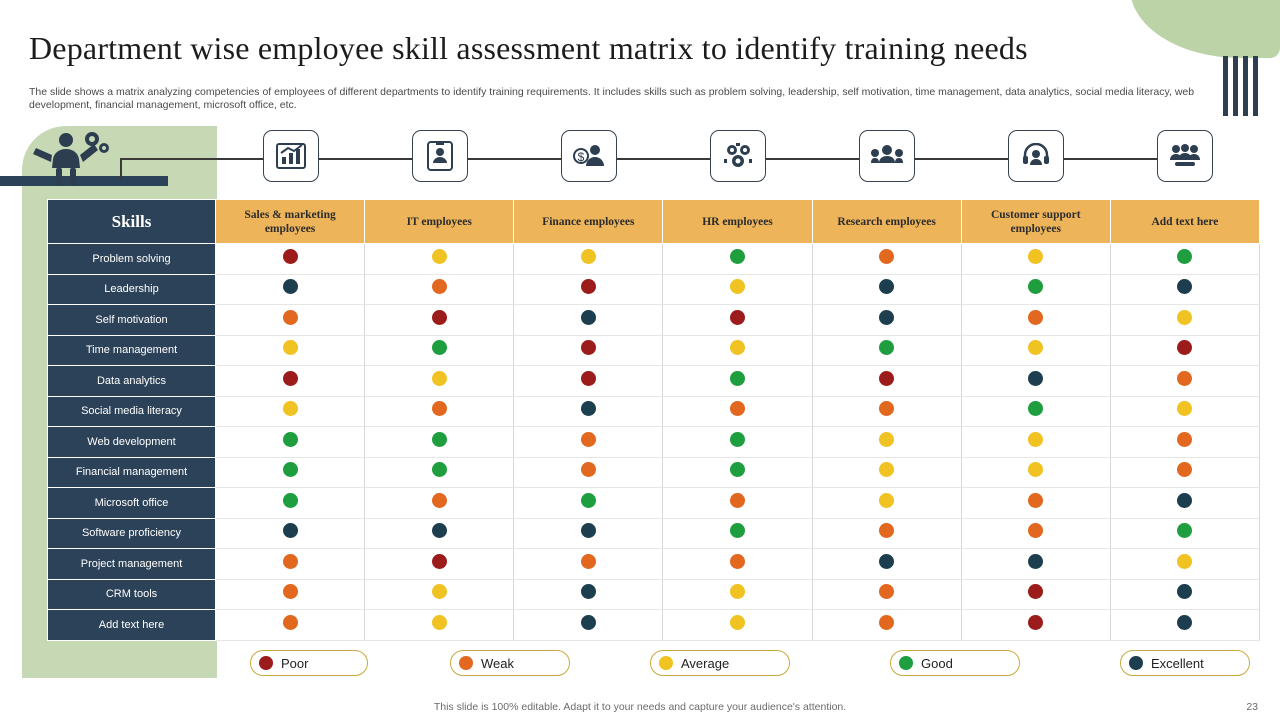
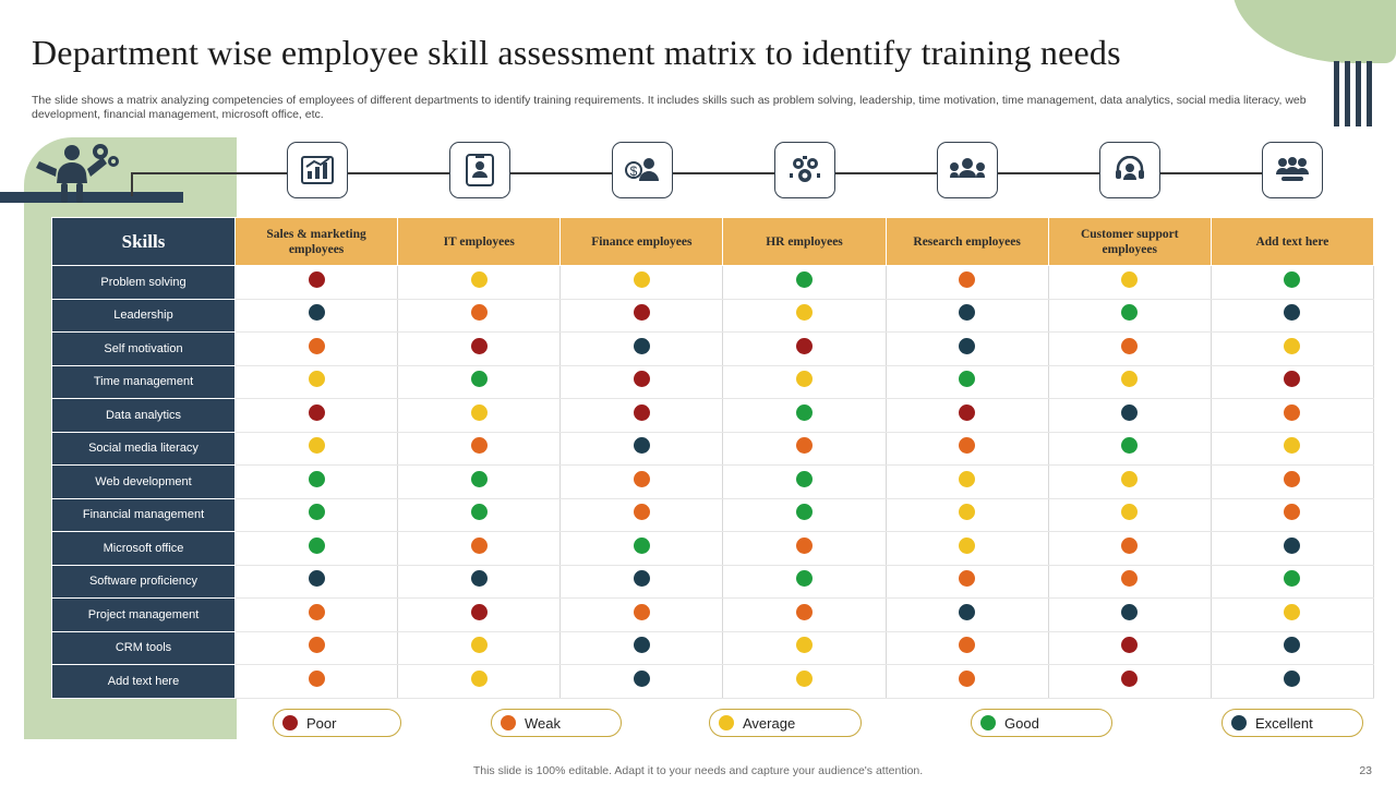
  Department wise employee skill assessment matrix to identify training needs
- The slide shows a matrix analyzing competencies of employees of different departments to identify training requirements. It includes skills such as problem solving, leadership, self motivation, time management, data analytics, social media literacy, web development, financial management, microsoft office, etc.
+ The slide shows a matrix analyzing competencies of employees of different departments to identify training requirements. It includes skills such as problem solving, leadership, time motivation, time management, data analytics, social media literacy, web development, financial management, microsoft office, etc.
  $
  Skills	Sales & marketing employees	IT employees	Finance employees	HR employees	Research employees	Customer support employees	Add text here
  Problem solving
  Leadership
  Self motivation
  Time management
  Data analytics
  Social media literacy
  Web development
  Financial management
  Microsoft office
  Software proficiency
  Project management
  CRM tools
  Add text here
  Poor
  Weak
  Average
  Good
  Excellent
  This slide is 100% editable. Adapt it to your needs and capture your audience's attention.
  23
